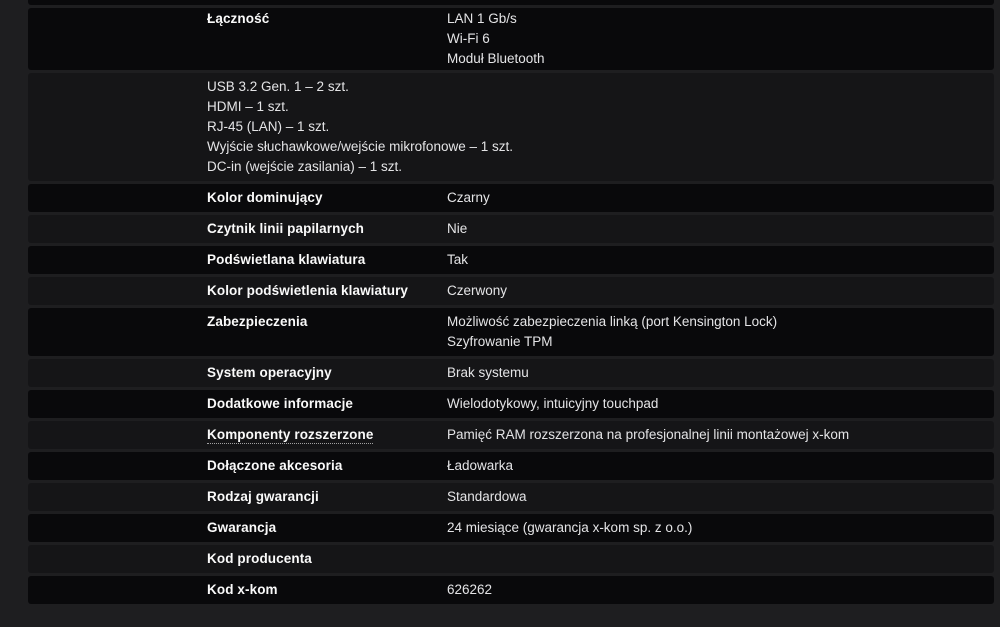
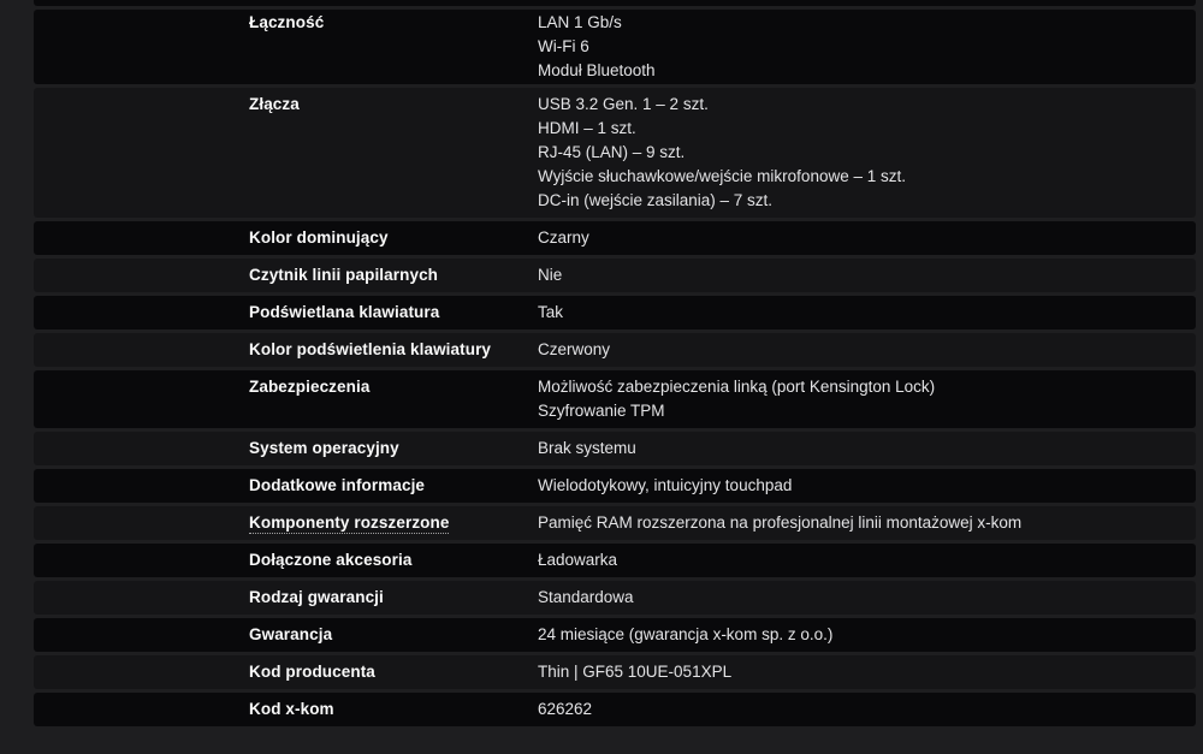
  Łączność
  LAN 1 Gb/s
  Wi-Fi 6
  Moduł Bluetooth
+ Złącza
  USB 3.2 Gen. 1 – 2 szt.
  HDMI – 1 szt.
- RJ-45 (LAN) – 1 szt.
+ RJ-45 (LAN) – 9 szt.
  Wyjście słuchawkowe/wejście mikrofonowe – 1 szt.
- DC-in (wejście zasilania) – 1 szt.
+ DC-in (wejście zasilania) – 7 szt.
  Kolor dominujący
  Czarny
  Czytnik linii papilarnych
  Nie
  Podświetlana klawiatura
  Tak
  Kolor podświetlenia klawiatury
  Czerwony
  Zabezpieczenia
  Możliwość zabezpieczenia linką (port Kensington Lock)
  Szyfrowanie TPM
  System operacyjny
  Brak systemu
  Dodatkowe informacje
  Wielodotykowy, intuicyjny touchpad
  Komponenty rozszerzone
  Pamięć RAM rozszerzona na profesjonalnej linii montażowej x-kom
  Dołączone akcesoria
  Ładowarka
  Rodzaj gwarancji
  Standardowa
  Gwarancja
  24 miesiące (gwarancja x-kom sp. z o.o.)
  Kod producenta
+ Thin | GF65 10UE-051XPL
  Kod x-kom
  626262
